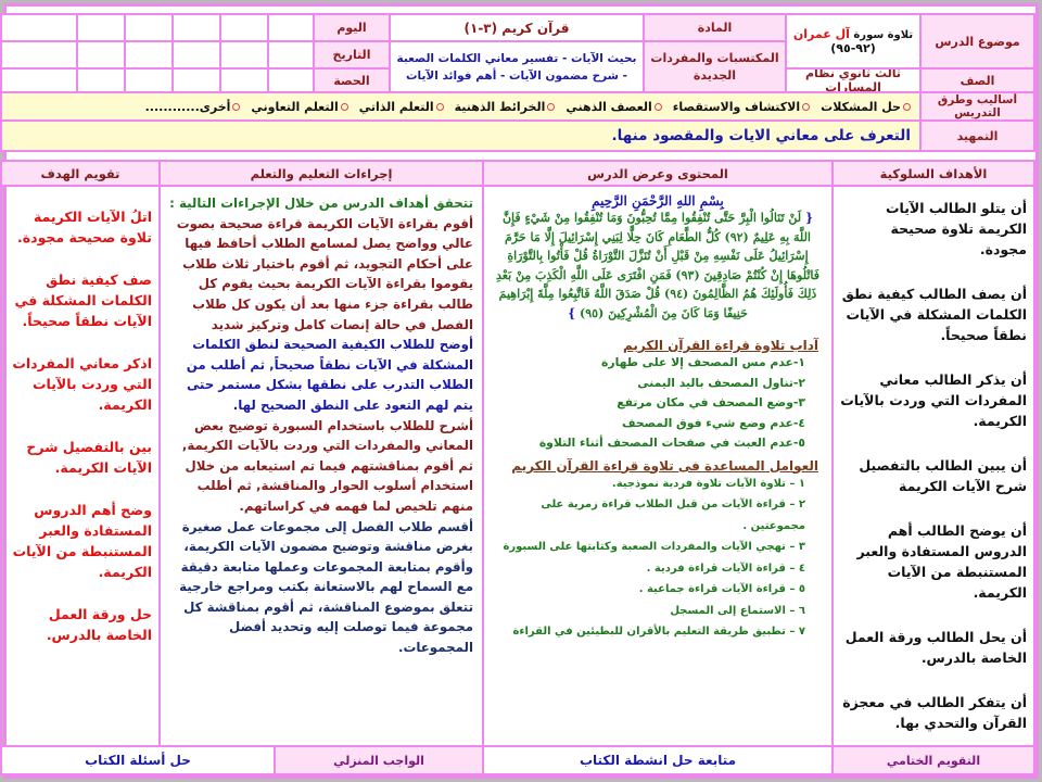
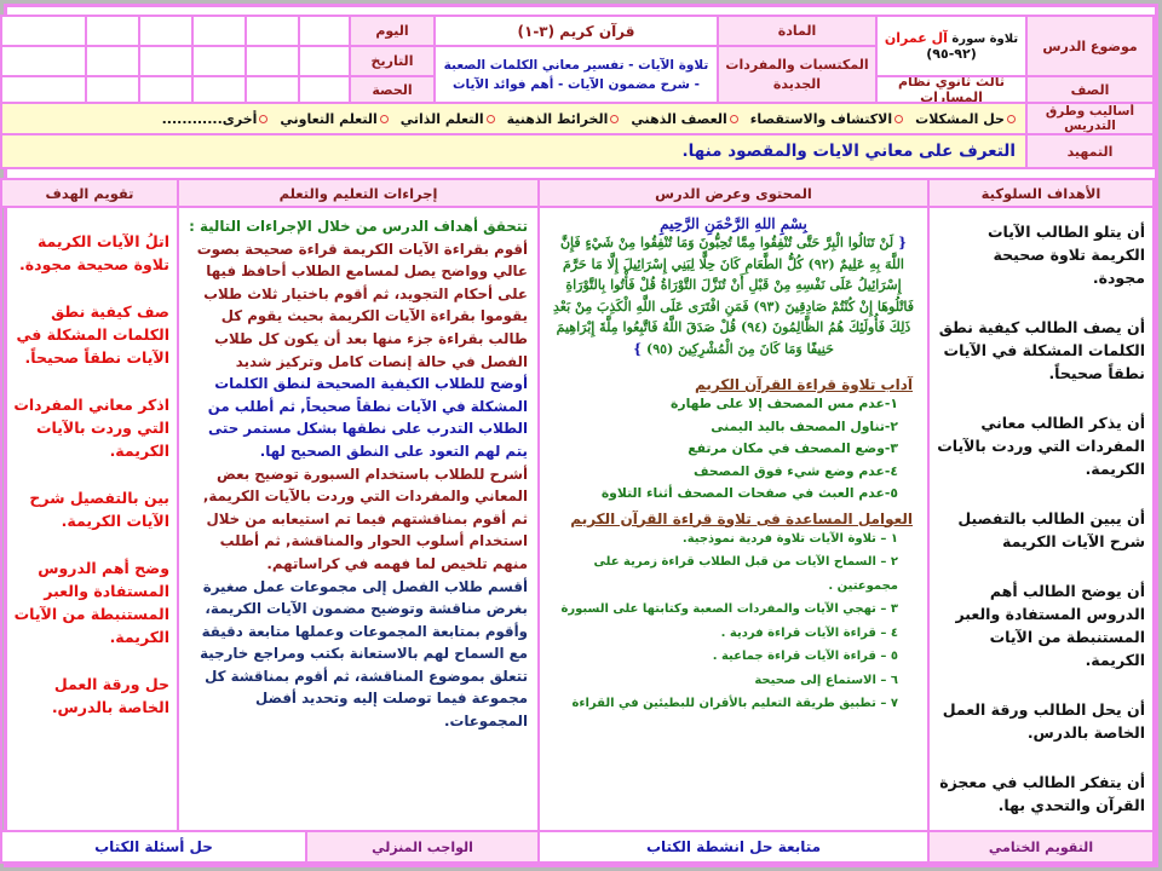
  موضوع الدرس
  تلاوة سورة آل عمران (٩٢-٩٥)
  الصف
  ثالث ثانوي نظام المسارات
  المادة
  المكتسبات والمفردات الجديدة
  قرآن كريم (٣-١)
- بحيث الآيات - تفسير معاني الكلمات الصعبة
+ تلاوة الآيات - تفسير معاني الكلمات الصعبة
  - شرح مضمون الآيات - أهم فوائد الآيات
  اليوم
  التاريخ
  الحصة
  أساليب وطرق التدريس
  حل المشكلات
  الاكتشاف والاستقصاء
  العصف الذهني
  الخرائط الذهنية
  التعلم الذاتي
  التعلم التعاوني
  أخرى............
  التمهيد
  التعرف على معاني الايات والمقصود منها.
  الأهداف السلوكية
  المحتوى وعرض الدرس
  إجراءات التعليم والتعلم
  تقويم الهدف
  أن يتلو الطالب الآيات الكريمة تلاوة صحيحة مجودة.
  أن يصف الطالب كيفية نطق الكلمات المشكلة في الآيات نطقاً صحيحاً.
  أن يذكر الطالب معاني المفردات التي وردت بالآيات الكريمة.
  أن يبين الطالب بالتفصيل شرح الآيات الكريمة
  أن يوضح الطالب أهم الدروس المستفادة والعبر المستنبطة من الآيات الكريمة.
  أن يحل الطالب ورقة العمل الخاصة بالدرس.
  أن يتفكر الطالب في معجزة القرآن والتحدي بها.
  بِسْمِ اللهِ الرَّحْمَنِ الرَّحِيمِ
  { لَنْ تَنَالُوا الْبِرَّ حَتَّى تُنْفِقُوا مِمَّا تُحِبُّونَ وَمَا تُنْفِقُوا مِنْ شَيْءٍ فَإِنَّ اللَّهَ بِهِ عَلِيمٌ (٩٢) كُلُّ الطَّعَامِ كَانَ حِلًّا لِبَنِي إِسْرَائِيلَ إِلَّا مَا حَرَّمَ إِسْرَائِيلُ عَلَى نَفْسِهِ مِنْ قَبْلِ أَنْ تُنَزَّلَ التَّوْرَاةُ قُلْ فَأْتُوا بِالتَّوْرَاةِ فَاتْلُوهَا إِنْ كُنْتُمْ صَادِقِينَ (٩٣) فَمَنِ افْتَرَى عَلَى اللَّهِ الْكَذِبَ مِنْ بَعْدِ ذَلِكَ فَأُولَئِكَ هُمُ الظَّالِمُونَ (٩٤) قُلْ صَدَقَ اللَّهُ فَاتَّبِعُوا مِلَّةَ إِبْرَاهِيمَ حَنِيفًا وَمَا كَانَ مِنَ الْمُشْرِكِينَ (٩٥) }
  آداب تلاوة قراءة القرآن الكريم
  ١-عدم مس المصحف إلا على طهارة
  ٢-تناول المصحف باليد اليمنى
  ٣-وضع المصحف في مكان مرتفع
  ٤-عدم وضع شيء فوق المصحف
  ٥-عدم العبث في صفحات المصحف أثناء التلاوة
  العوامل المساعدة فى تلاوة قراءة القرآن الكريم
  ١ – تلاوة الآيات تلاوة فردية نموذجية.
- ٢ – قراءة الآيات من قبل الطلاب قراءة زمرية على مجموعتين .
+ ٢ – السماح الآيات من قبل الطلاب قراءة زمرية على مجموعتين .
  ٣ – تهجي الآيات والمفردات الصعبة وكتابتها على السبورة
  ٤ – قراءة الآيات قراءة فردية .
  ٥ – قراءة الآيات قراءة جماعية .
- ٦ – الاستماع إلى المسجل
+ ٦ – الاستماع إلى صحيحة
  ٧ – تطبيق طريقة التعليم بالأقران للبطيئين في القراءة
  تتحقق أهداف الدرس من خلال الإجراءات التالية :
  أقوم بقراءة الآيات الكريمة قراءة صحيحة بصوت عالي وواضح يصل لمسامع الطلاب أحافظ فيها على أحكام التجويد، ثم أقوم باختيار ثلاث طلاب يقوموا بقراءة الآيات الكريمة بحيث يقوم كل طالب بقراءة جزء منها بعد أن يكون كل طلاب الفصل في حالة إنصات كامل وتركيز شديد
  أوضح للطلاب الكيفية الصحيحة لنطق الكلمات المشكلة في الآيات نطقاً صحيحاً, ثم أطلب من الطلاب التدرب على نطقها بشكل مستمر حتى يتم لهم التعود على النطق الصحيح لها.
  أشرح للطلاب باستخدام السبورة توضيح بعض المعاني والمفردات التي وردت بالآيات الكريمة, ثم أقوم بمناقشتهم فيما تم استيعابه من خلال استخدام أسلوب الحوار والمناقشة, ثم أطلب منهم تلخيص لما فهمه في كراساتهم.
  أقسم طلاب الفصل إلى مجموعات عمل صغيرة بغرض مناقشة وتوضيح مضمون الآيات الكريمة، وأقوم بمتابعة المجموعات وعملها متابعة دقيقة مع السماح لهم بالاستعانة بكتب ومراجع خارجية تتعلق بموضوع المناقشة، ثم أقوم بمناقشة كل مجموعة فيما توصلت إليه وتحديد أفضل المجموعات.
  اتلُ الآيات الكريمة تلاوة صحيحة مجودة.
  صف كيفية نطق الكلمات المشكلة في الآيات نطقاً صحيحاً.
  اذكر معاني المفردات التي وردت بالآيات الكريمة.
  بين بالتفصيل شرح الآيات الكريمة.
  وضح أهم الدروس المستفادة والعبر المستنبطة من الآيات الكريمة.
  حل ورقة العمل الخاصة بالدرس.
  التقويم الختامي
  متابعة حل انشطة الكتاب
  الواجب المنزلي
  حل أسئلة الكتاب
